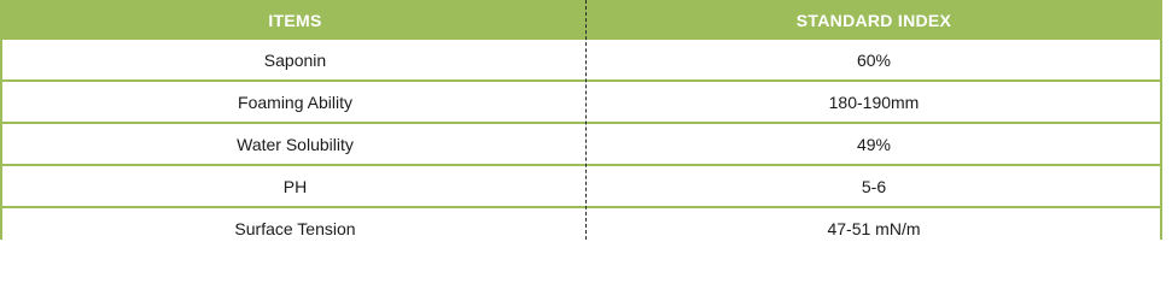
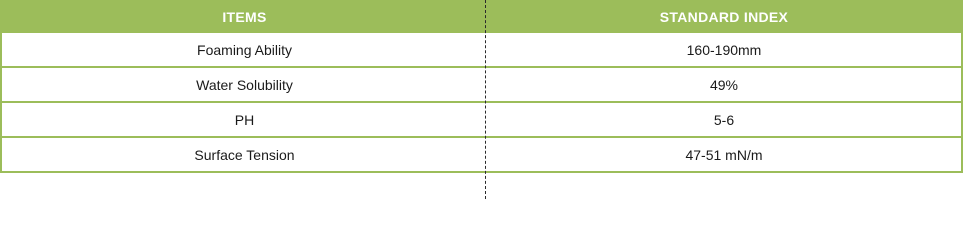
  ITEMS	STANDARD INDEX
- Saponin	60%
- Foaming Ability	180-190mm
+ Foaming Ability	160-190mm
  Water Solubility	49%
  PH	5-6
  Surface Tension	47-51 mN/m
